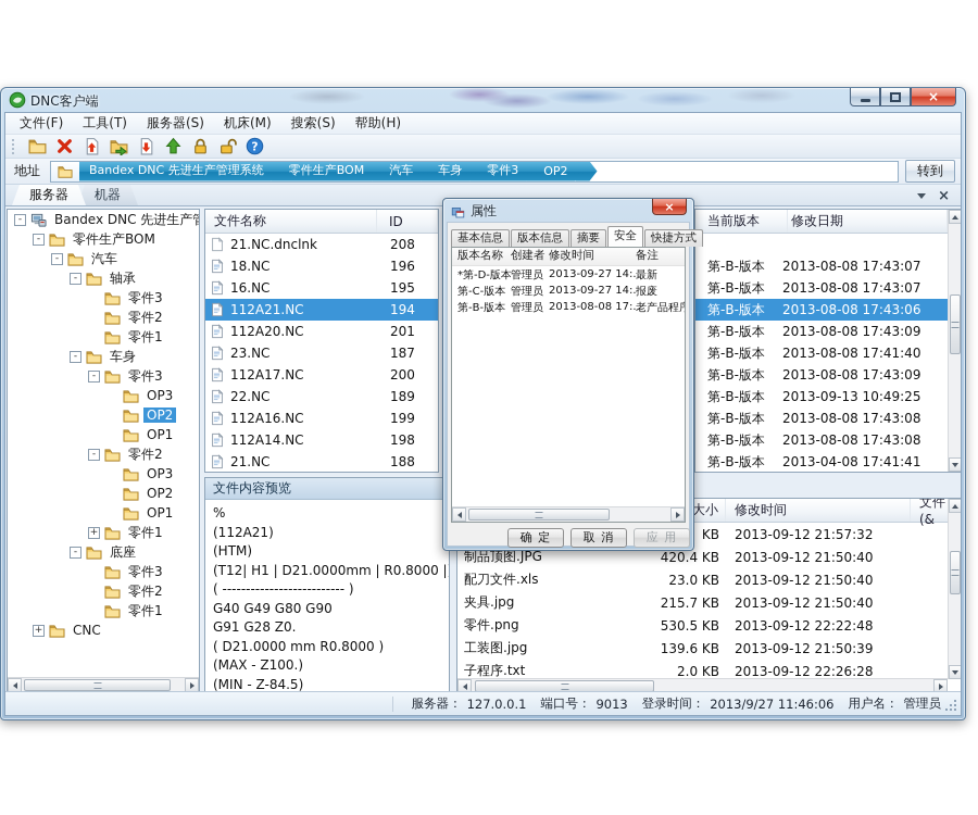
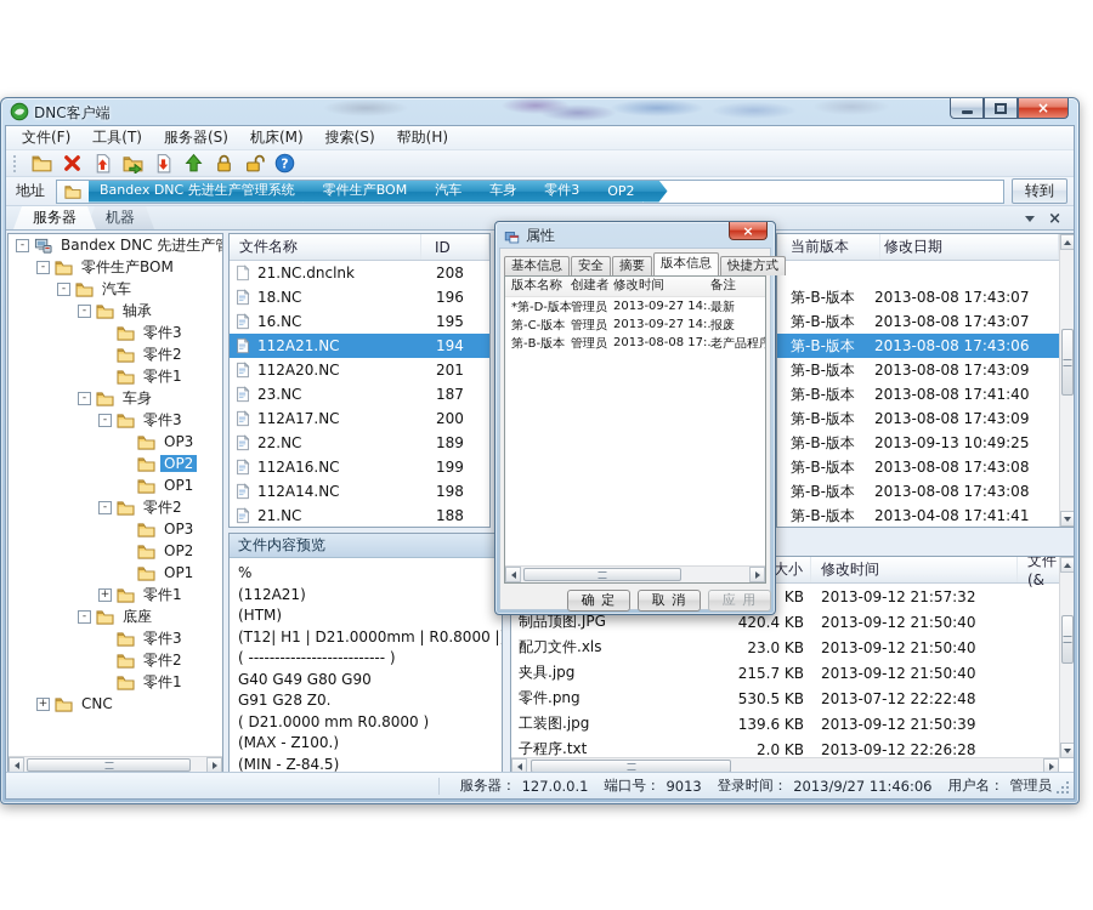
  DNC客户端
  ×
  文件(F)
  工具(T)
  服务器(S)
  机床(M)
  搜索(S)
  帮助(H)
  ?
  地址
  Bandex DNC 先进生产管理系统
  零件生产BOM
  汽车
  车身
  零件3
  OP2
  转到
  服务器
  机器
  ×
  -
  Bandex DNC 先进生产
  -
  零件生产BOM
  -
  汽车
  -
  轴承
  零件3
  零件2
  零件1
  -
  车身
  -
  零件3
  OP3
  OP2
  OP1
  -
  零件2
  OP3
  OP2
  OP1
  +
  零件1
  -
  底座
  零件3
  零件2
  零件1
  +
  CNC
  文件名称
  ID
  21.NC.dnclnk
  208
  18.NC
  196
  16.NC
  195
  112A21.NC
  194
  112A20.NC
  201
  23.NC
  187
  112A17.NC
  200
  22.NC
  189
  112A16.NC
  199
  112A14.NC
  198
  21.NC
  188
  当前版本
  修改日期
  第-B-版本
  2013-08-08 17:43:07
  第-B-版本
  2013-08-08 17:43:07
  第-B-版本
  2013-08-08 17:43:06
  第-B-版本
  2013-08-08 17:43:09
  第-B-版本
  2013-08-08 17:41:40
  第-B-版本
  2013-08-08 17:43:09
  第-B-版本
  2013-09-13 10:49:25
  第-B-版本
  2013-08-08 17:43:08
  第-B-版本
  2013-08-08 17:43:08
  第-B-版本
  2013-04-08 17:41:41
  文件内容预览
  %
  (112A21)
  (HTM)
  (T12| H1 | D21.0000mm | R0.8000 |
  ( -------------------------- )
  G40 G49 G80 G90
  G91 G28 Z0.
  ( D21.0000 mm R0.8000 )
  (MAX - Z100.)
  (MIN - Z-84.5)
  大小
  修改时间
  文件(&
  KB
  2013-09-12 21:57:32
  制品顶图.JPG
  420.4 KB
  2013-09-12 21:50:40
  配刀文件.xls
  23.0 KB
  2013-09-12 21:50:40
  夹具.jpg
  215.7 KB
  2013-09-12 21:50:40
  零件.png
  530.5 KB
- 2013-09-12 22:22:48
+ 2013-07-12 22:22:48
  工装图.jpg
  139.6 KB
  2013-09-12 21:50:39
  子程序.txt
  2.0 KB
  2013-09-12 22:26:28
  服务器：
  127.0.0.1
  端口号：
  9013
  登录时间：
  2013/9/27 11:46:06
  用户名：
  管理员
  属性
  ×
  基本信息
- 版本信息
+ 安全
  摘要
- 安全
+ 版本信息
  快捷方式
  版本名称
  创建者
  修改时间
  备注
  *第-D-版本
  管理员
  2013-09-27 14:.
  最新
  第-C-版本
  管理员
  2013-09-27 14:.
  报废
  第-B-版本
  管理员
  2013-08-08 17:.
  老产品程
  确 定
  取 消
  应 用
